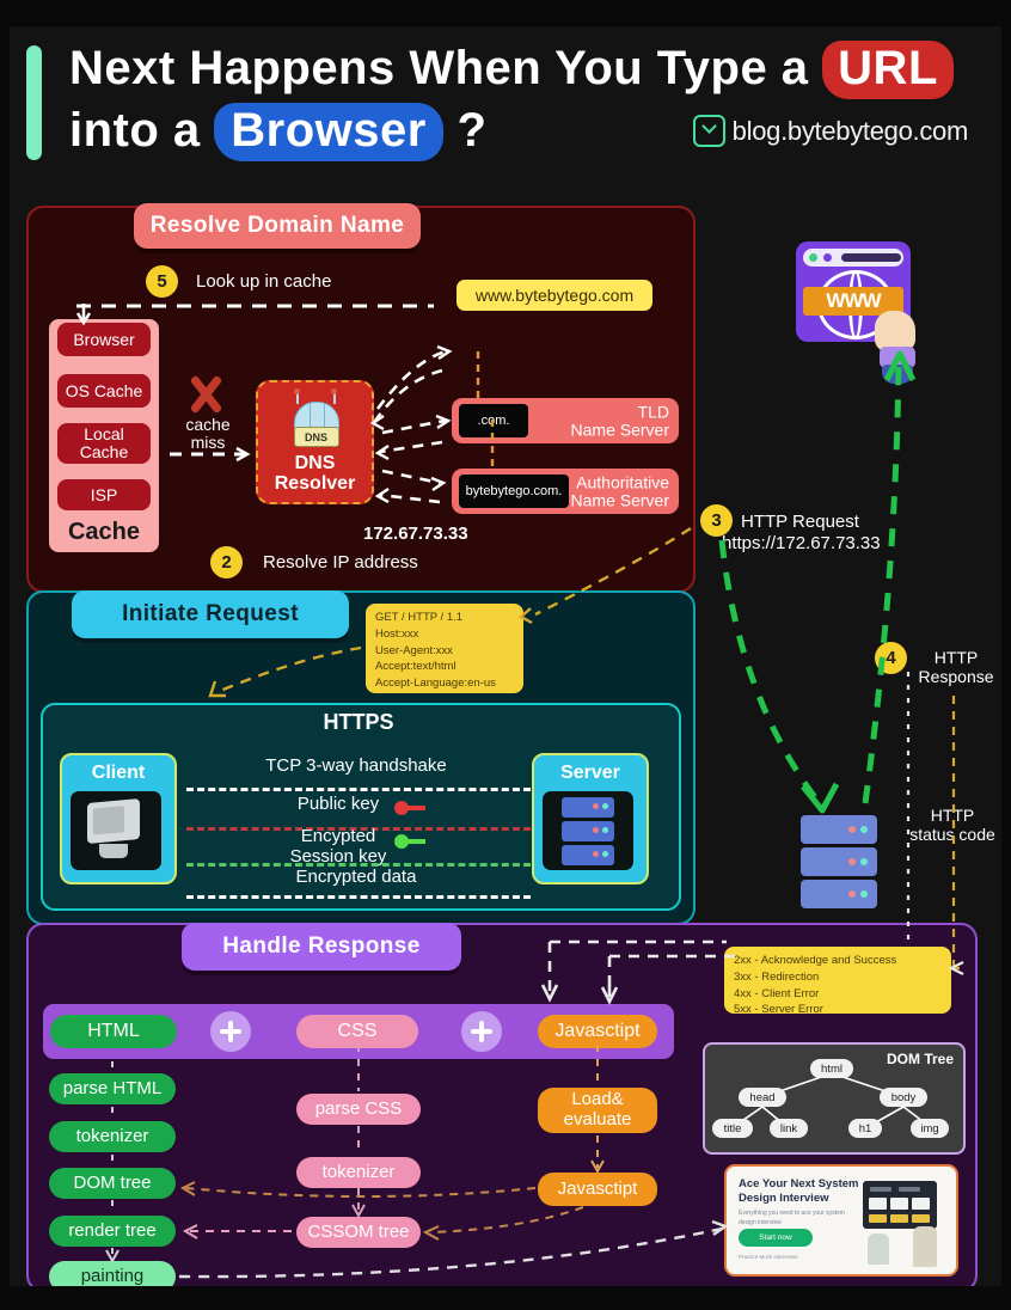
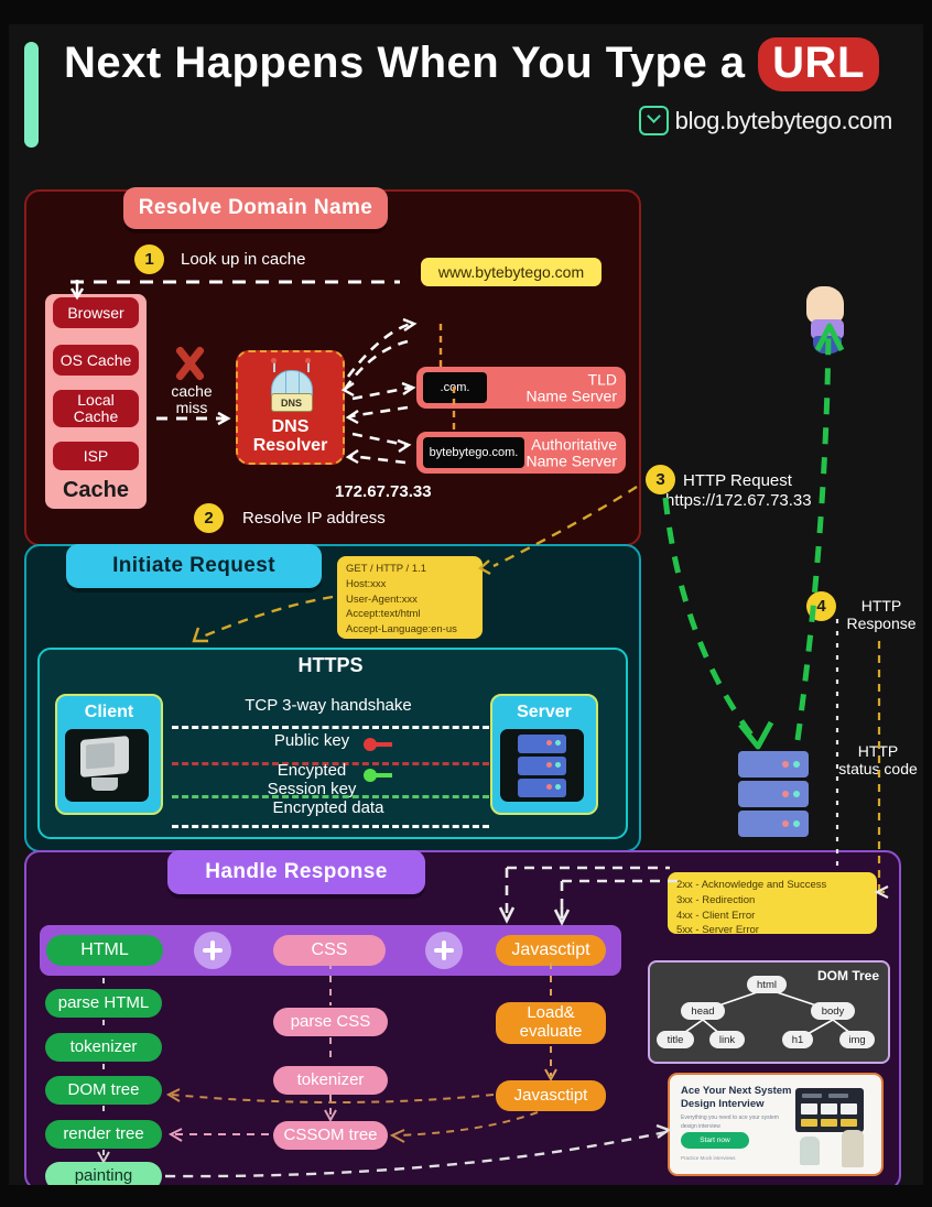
  Next Happens When You Type a URL
- into a Browser ?
  blog.bytebytego.com
  Resolve Domain Name
- 5
+ 1
  Look up in cache
  Browser
  OS Cache
  Local
  Cache
  ISP
  Cache
  cache
  miss
  DNS
  DNS
  Resolver
  www.bytebytego.com
  .cm.
  TLD
  Name Server
  bytebytego.com.
  Authoritative
  Name Server
  172.67.73.33
  2
  Resolve IP address
  Initiate Request
  GET / HTTP / 1.1
  Host:xxx
  User-Agent:xxx
  Accept:text/html
  Accept-Language:en-us
  HTTPS
  Client
  Server
  TCP 3-way handshake
  Public key
  Encypted
  Session key
  Encrypted data
  Handle Response
  HTML
  CSS
  Javasctipt
  parse HTML
  tokenizer
  DOM tree
  render tree
  painting
  parse CSS
  tokenizer
  CSSOM tree
  Load&
  evaluate
  Javasctipt
  2xx - Acknowledge and Success
  3xx - Redirection
  4xx - Client Error
  5xx - Server Error
  DOM Tree
  html
  head
  body
  title
  link
  h1
  img
  Ace Your Next System Design Interview
- WWW
  3
  HTTP Request
  https://172.67.73.33
  4
  HTTP
  Response
  HTTP
  status code
